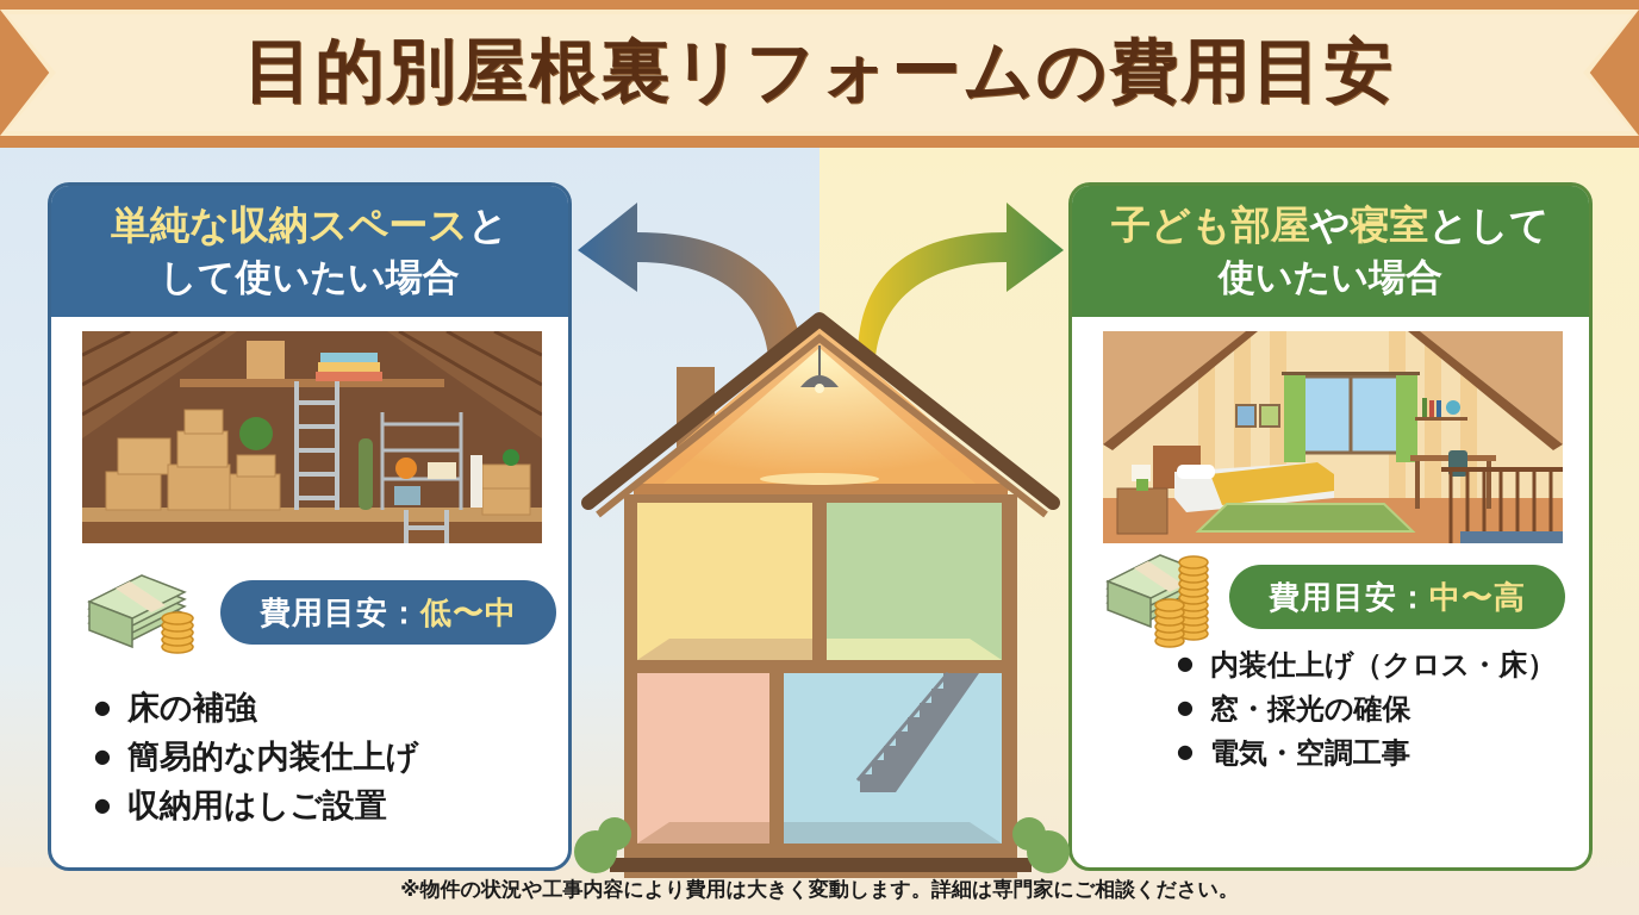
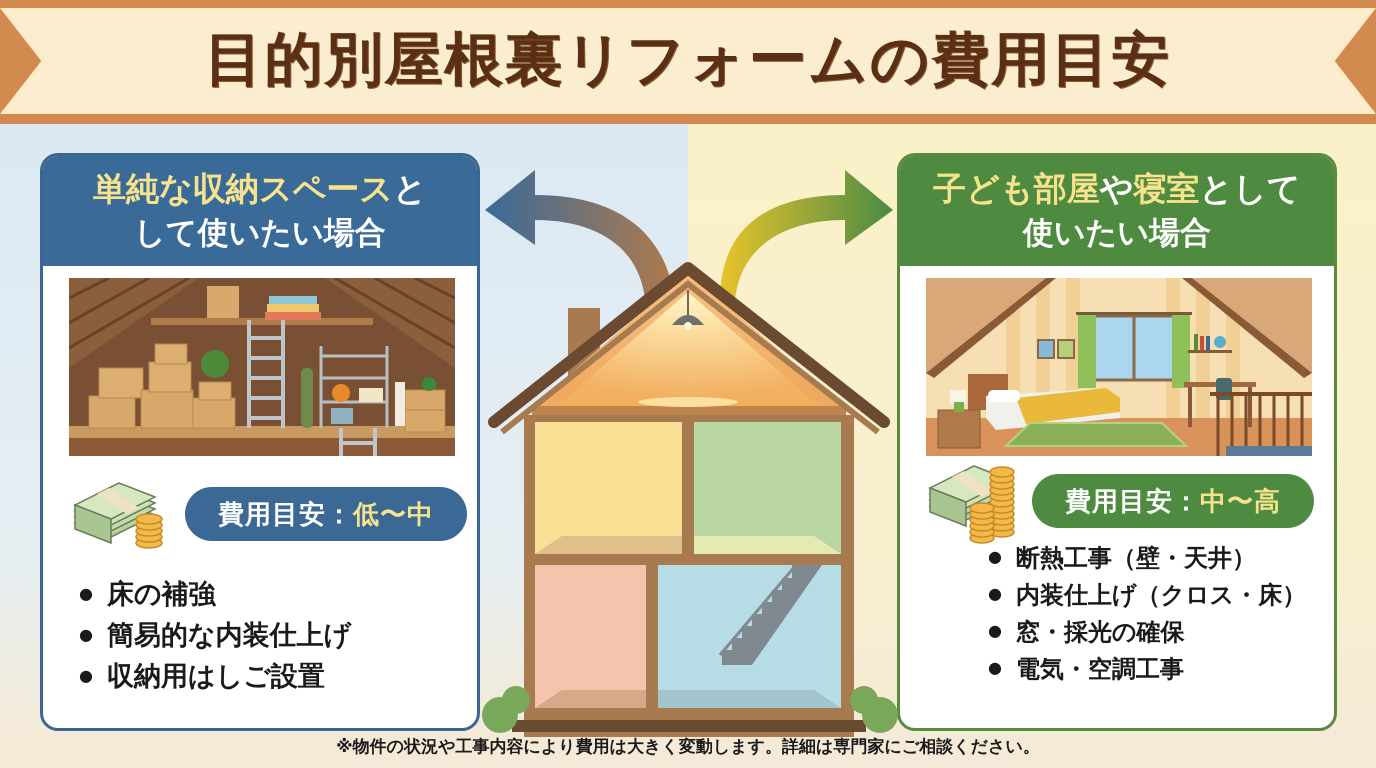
  目的別屋根裏リフォームの費用目安
  単純な収納スペースと
  して使いたい場合
  費用目安：
  低〜中
  床の補強
  簡易的な内装仕上げ
  収納用はしご設置
  子ども部屋や寝室として
  使いたい場合
  費用目安：
  中〜高
+ 断熱工事（壁・天井）
  内装仕上げ（クロス・床）
  窓・採光の確保
  電気・空調工事
  ※物件の状況や工事内容により費用は大きく変動します。詳細は専門家にご相談ください。
